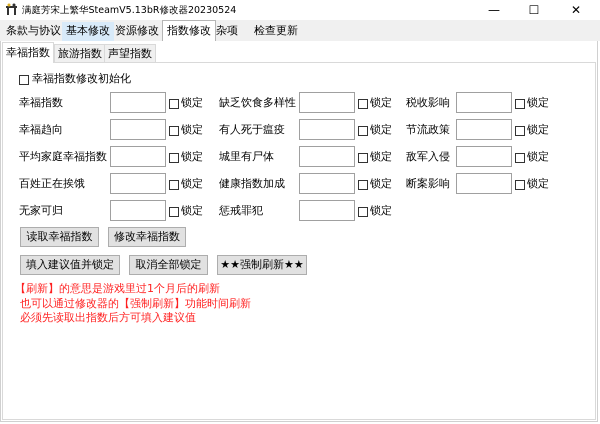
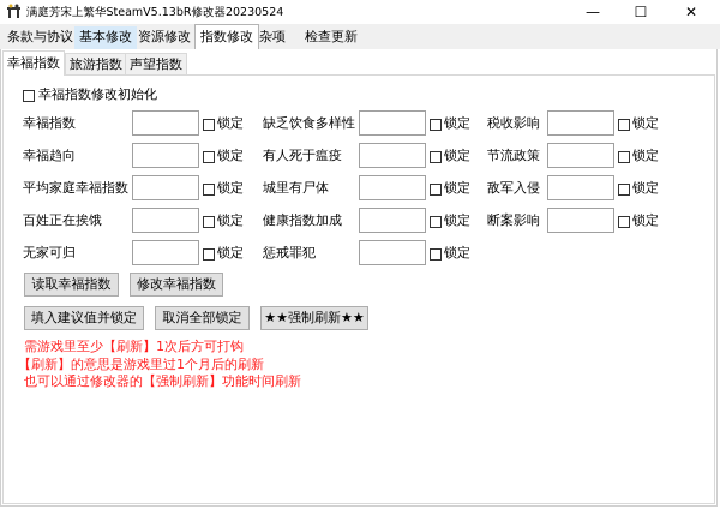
  满庭芳宋上繁华SteamV5.13bR修改器20230524
  —
  ☐
  ✕
  条款与协议
  基本修改
  资源修改
  指数修改
  杂项
  检查更新
  幸福指数
  旅游指数
  声望指数
  幸福指数修改初始化
  幸福指数
  锁定
  幸福趋向
  锁定
  平均家庭幸福指数
  锁定
  百姓正在挨饿
  锁定
  无家可归
  锁定
  缺乏饮食多样性
  锁定
  有人死于瘟疫
  锁定
  城里有尸体
  锁定
  健康指数加成
  锁定
  惩戒罪犯
  锁定
  税收影响
  锁定
  节流政策
  锁定
  敌军入侵
  锁定
  断案影响
  锁定
  读取幸福指数
  修改幸福指数
  填入建议值并锁定
  取消全部锁定
  ★★强制刷新★★
+ 需游戏里至少【刷新】1次后方可打钩
  【刷新】的意思是游戏里过1个月后的刷新
  也可以通过修改器的【强制刷新】功能时间刷新
- 必须先读取出指数后方可填入建议值
